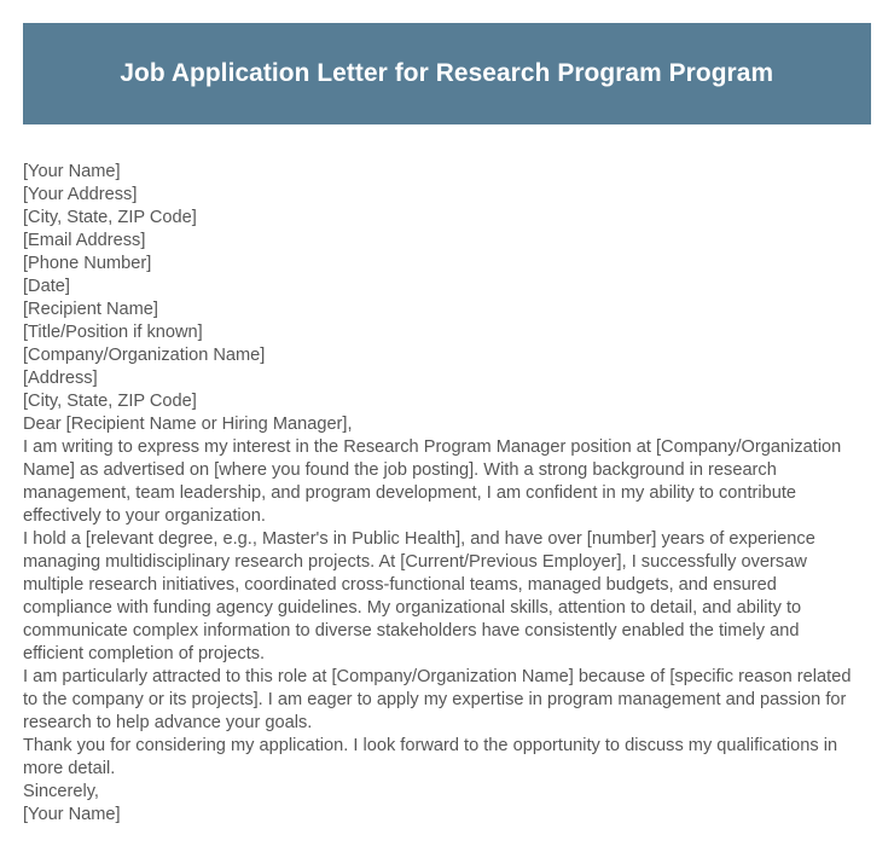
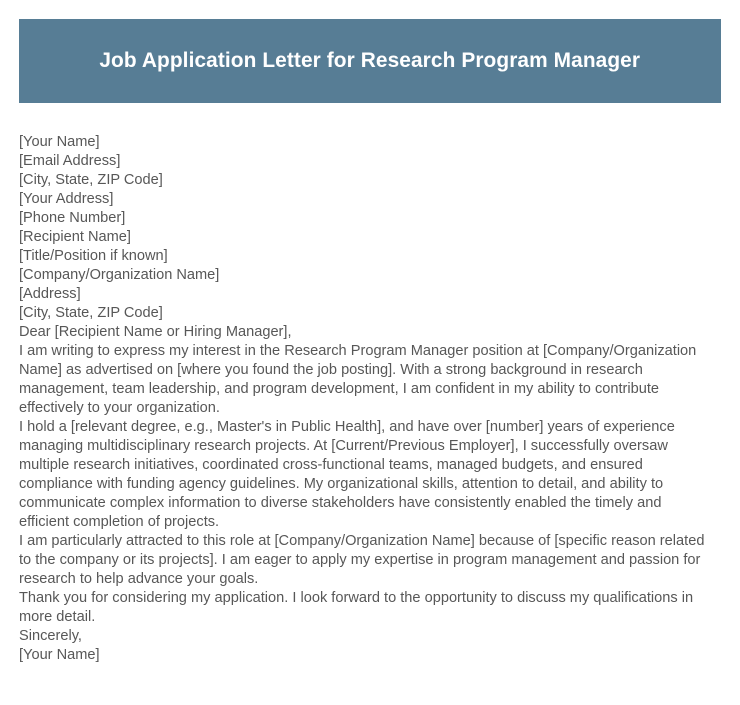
- Job Application Letter for Research Program Program
+ Job Application Letter for Research Program Manager
  [Your Name]
- [Your Address]
+ [Email Address]
  [City, State, ZIP Code]
- [Email Address]
+ [Your Address]
  [Phone Number]
- [Date]
  [Recipient Name]
  [Title/Position if known]
  [Company/Organization Name]
  [Address]
  [City, State, ZIP Code]
  Dear [Recipient Name or Hiring Manager],
  I am writing to express my interest in the Research Program Manager position at [Company/Organization Name] as advertised on [where you found the job posting]. With a strong background in research management, team leadership, and program development, I am confident in my ability to contribute effectively to your organization.
  I hold a [relevant degree, e.g., Master's in Public Health], and have over [number] years of experience managing multidisciplinary research projects. At [Current/Previous Employer], I successfully oversaw multiple research initiatives, coordinated cross-functional teams, managed budgets, and ensured compliance with funding agency guidelines. My organizational skills, attention to detail, and ability to communicate complex information to diverse stakeholders have consistently enabled the timely and efficient completion of projects.
  I am particularly attracted to this role at [Company/Organization Name] because of [specific reason related to the company or its projects]. I am eager to apply my expertise in program management and passion for research to help advance your goals.
  Thank you for considering my application. I look forward to the opportunity to discuss my qualifications in more detail.
  Sincerely,
  [Your Name]
